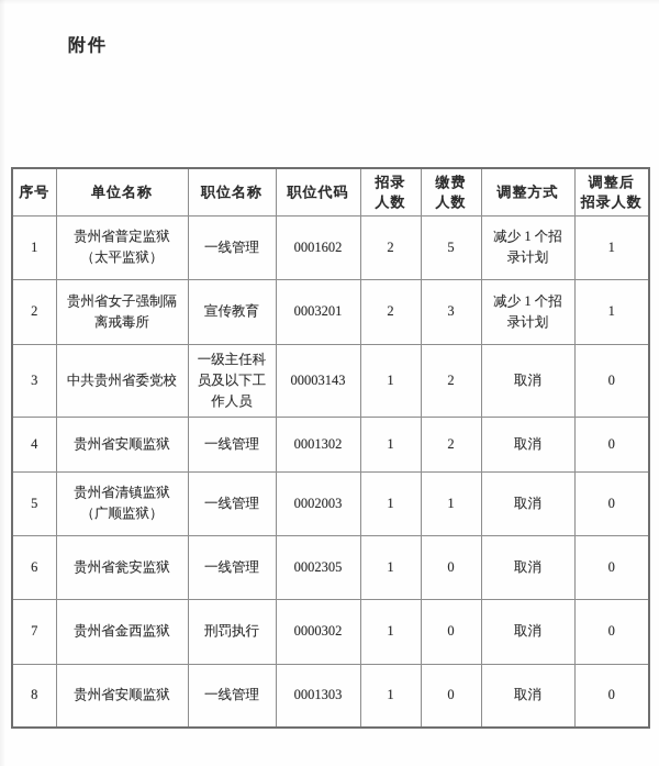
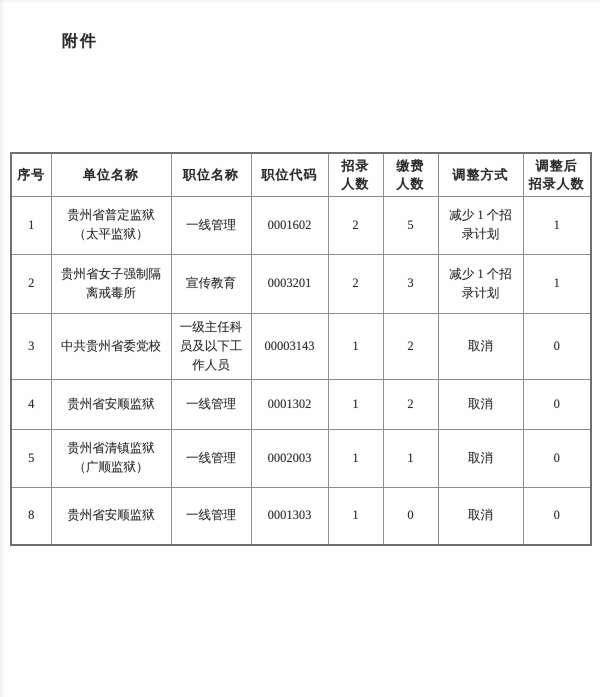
  附件
  序号	单位名称	职位名称	职位代码	招录 人数	缴费 人数	调整方式	调整后 招录人数
  1	贵州省普定监狱 （太平监狱）	一线管理	0001602	2	5	减少 1 个招 录计划	1
  2	贵州省女子强制隔 离戒毒所	宣传教育	0003201	2	3	减少 1 个招 录计划	1
  3	中共贵州省委党校	一级主任科 员及以下工 作人员	00003143	1	2	取消	0
  4	贵州省安顺监狱	一线管理	0001302	1	2	取消	0
  5	贵州省清镇监狱 （广顺监狱）	一线管理	0002003	1	1	取消	0
- 6	贵州省瓮安监狱	一线管理	0002305	1	0	取消	0
- 7	贵州省金西监狱	刑罚执行	0000302	1	0	取消	0
  8	贵州省安顺监狱	一线管理	0001303	1	0	取消	0
